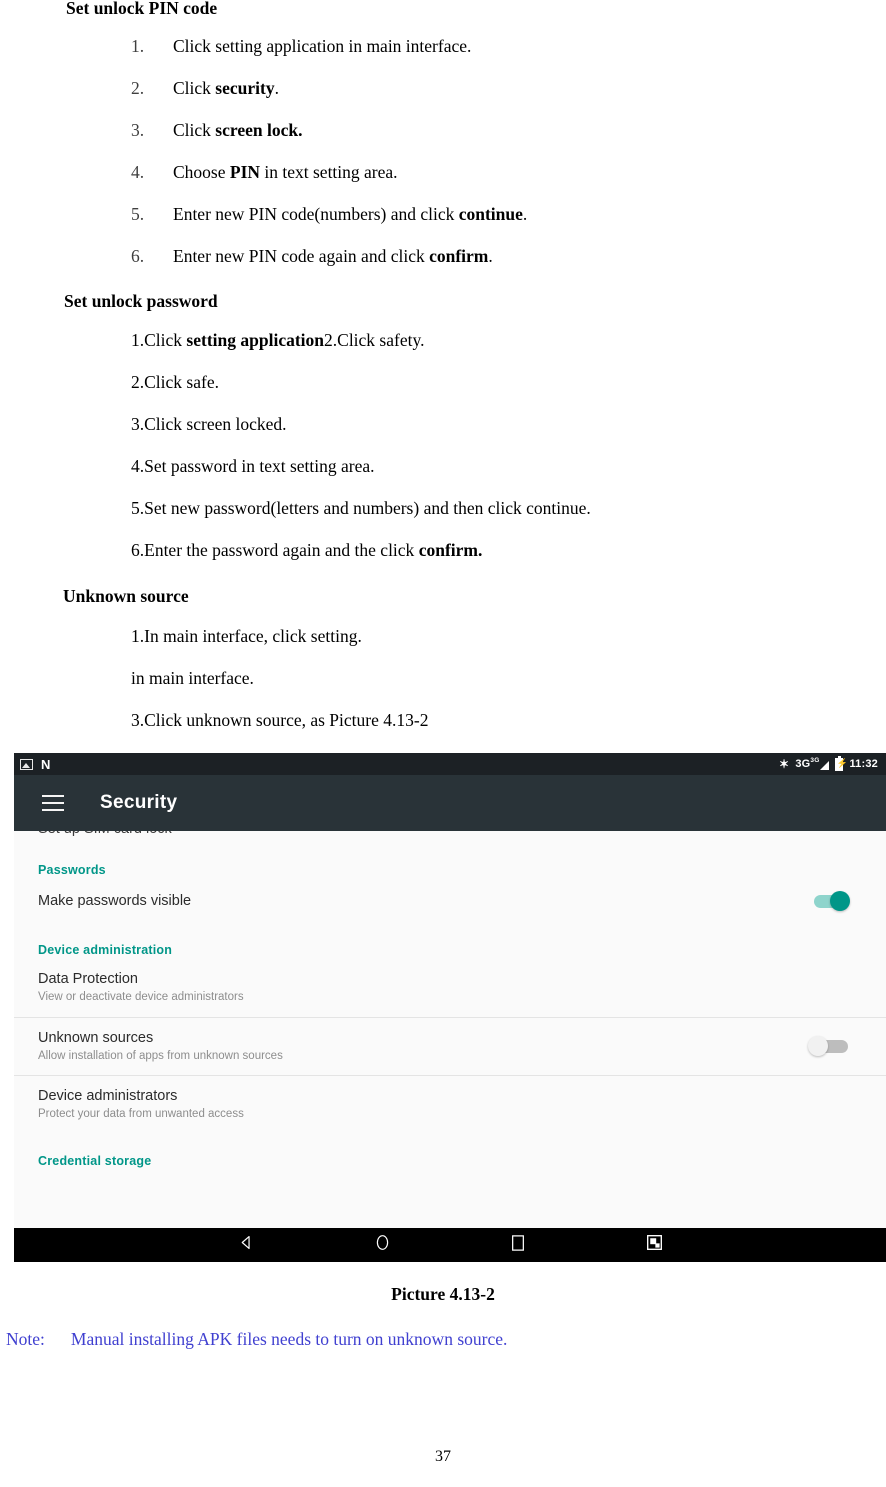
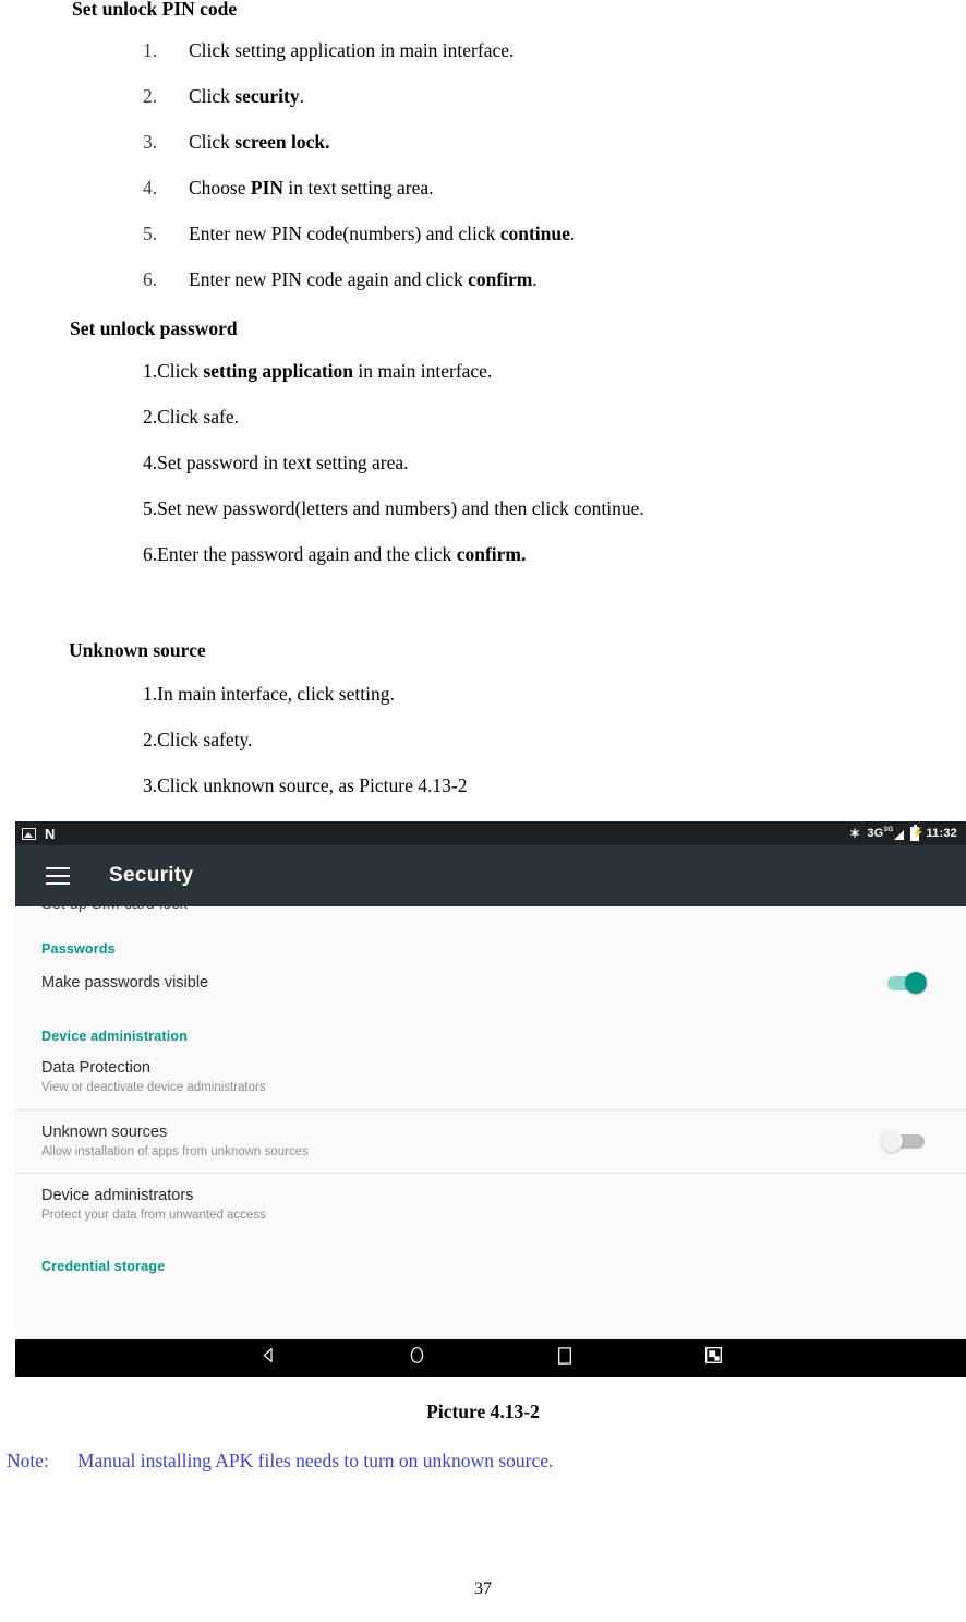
  Set unlock PIN code
  1.
  Click setting application in main interface.
  2.
  Click security.
  3.
  Click screen lock.
  4.
  Choose PIN in text setting area.
  5.
  Enter new PIN code(numbers) and click continue.
  6.
  Enter new PIN code again and click confirm.
  Set unlock password
- 1.Click setting application2.Click safety.
+ 1.Click setting application in main interface.
  2.Click safe.
- 3.Click screen locked.
  4.Set password in text setting area.
  5.Set new password(letters and numbers) and then click continue.
  6.Enter the password again and the click confirm.
  Unknown source
  1.In main interface, click setting.
- in main interface.
+ 2.Click safety.
  3.Click unknown source, as Picture 4.13-2
  N
  ✶
  3G
  11:32
  Security
  Passwords
  Make passwords visible
  Device administration
  Data Protection
  View or deactivate device administrators
  Unknown sources
  Allow installation of apps from unknown sources
  Device administrators
  Protect your data from unwanted access
  Credential storage
  Picture 4.13-2
  Note: Manual installing APK files needs to turn on unknown source.
  37
